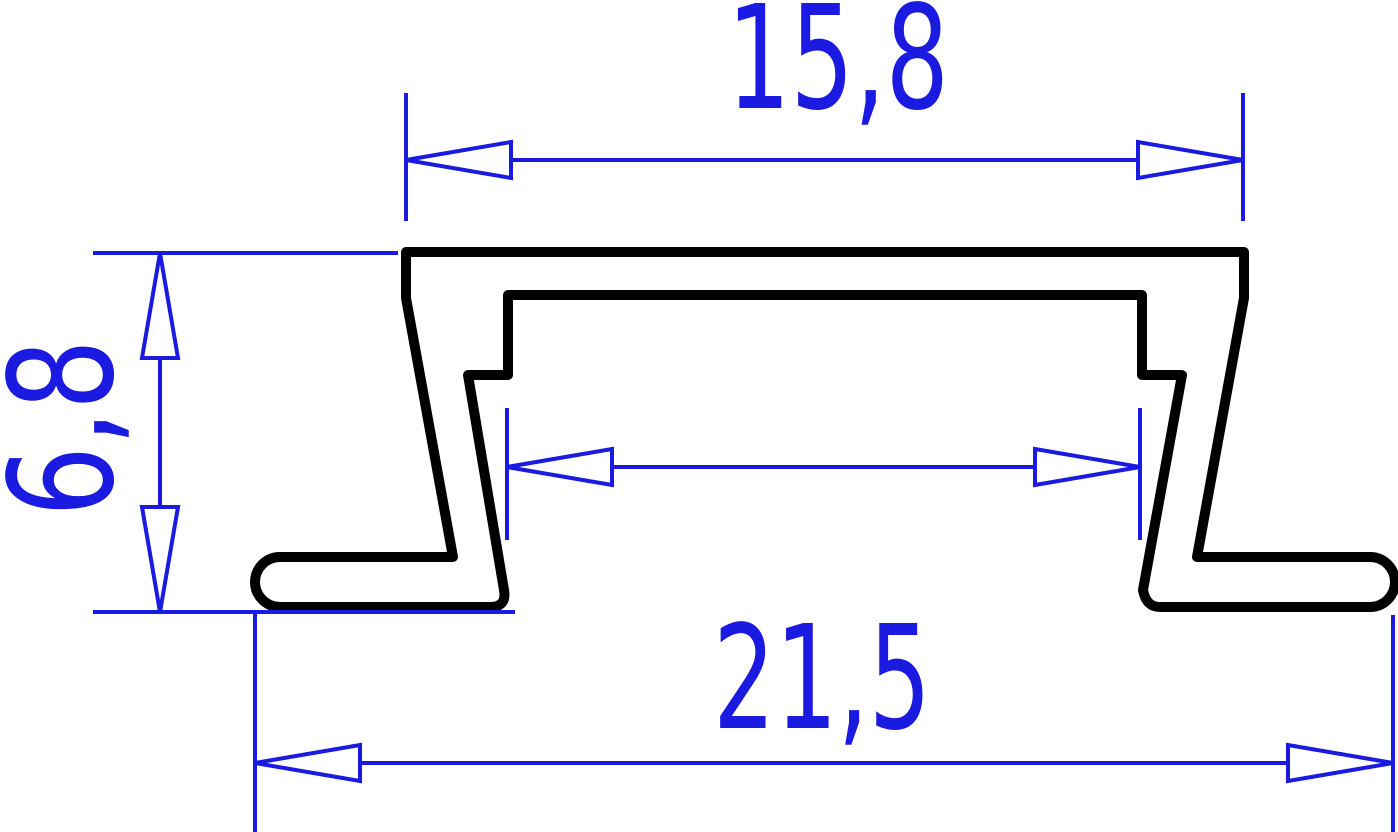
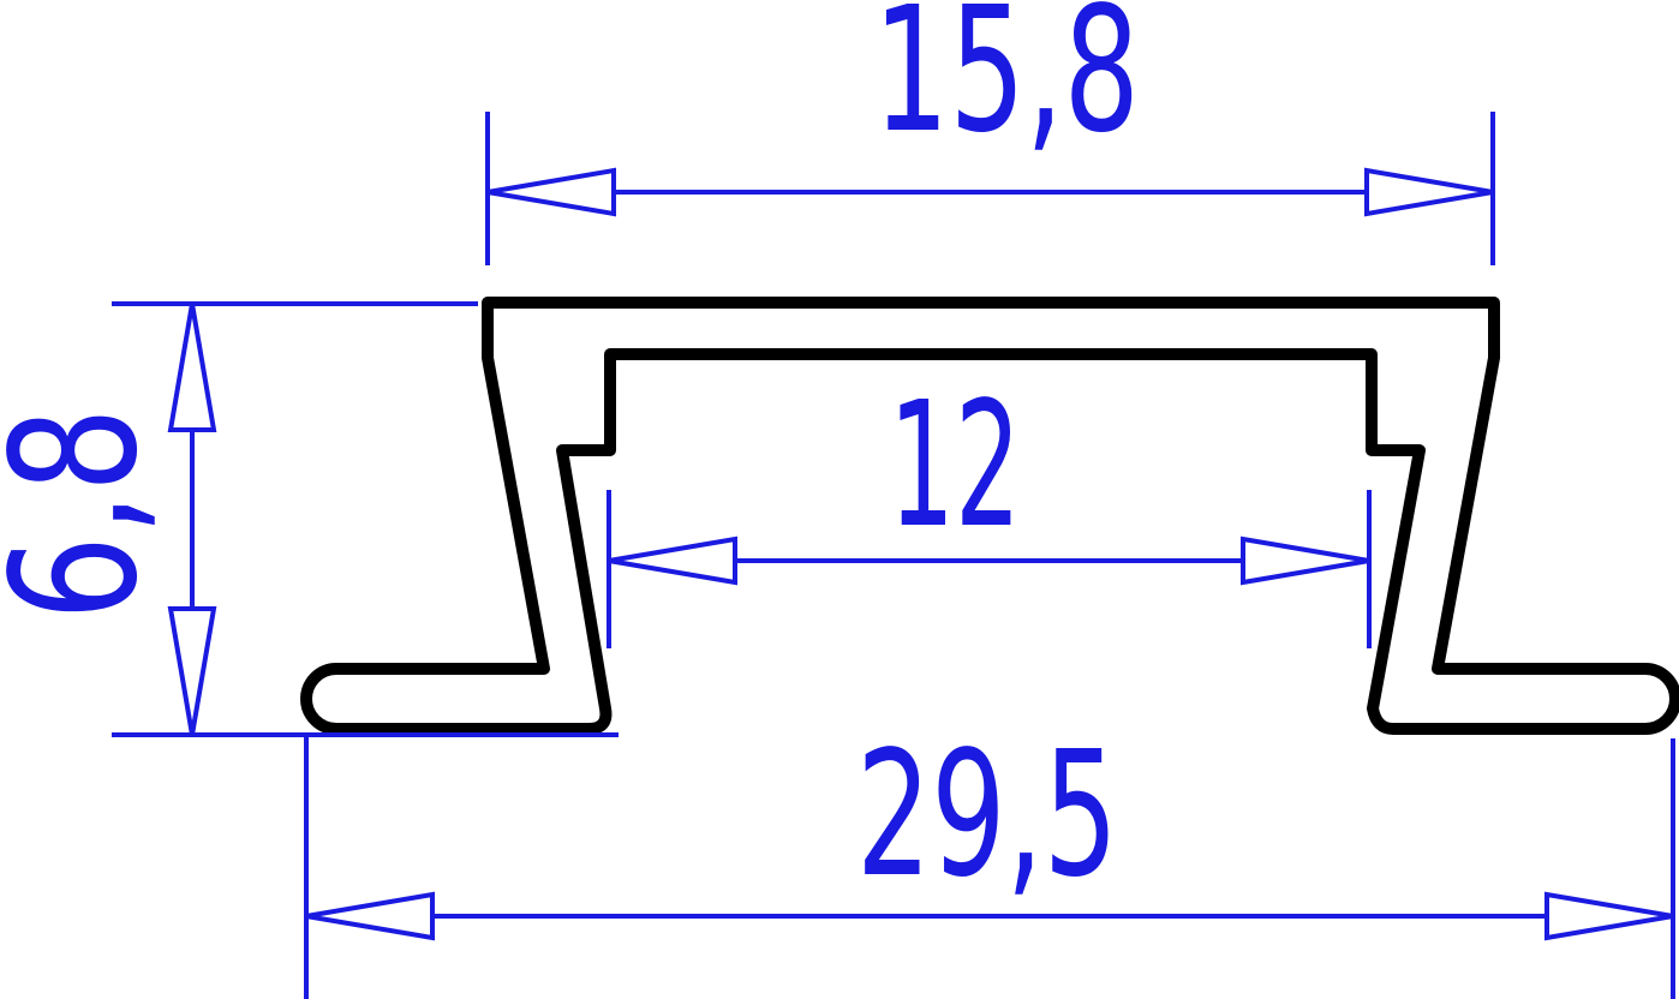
  15,8
+ 12
- 21,5
+ 29,5
